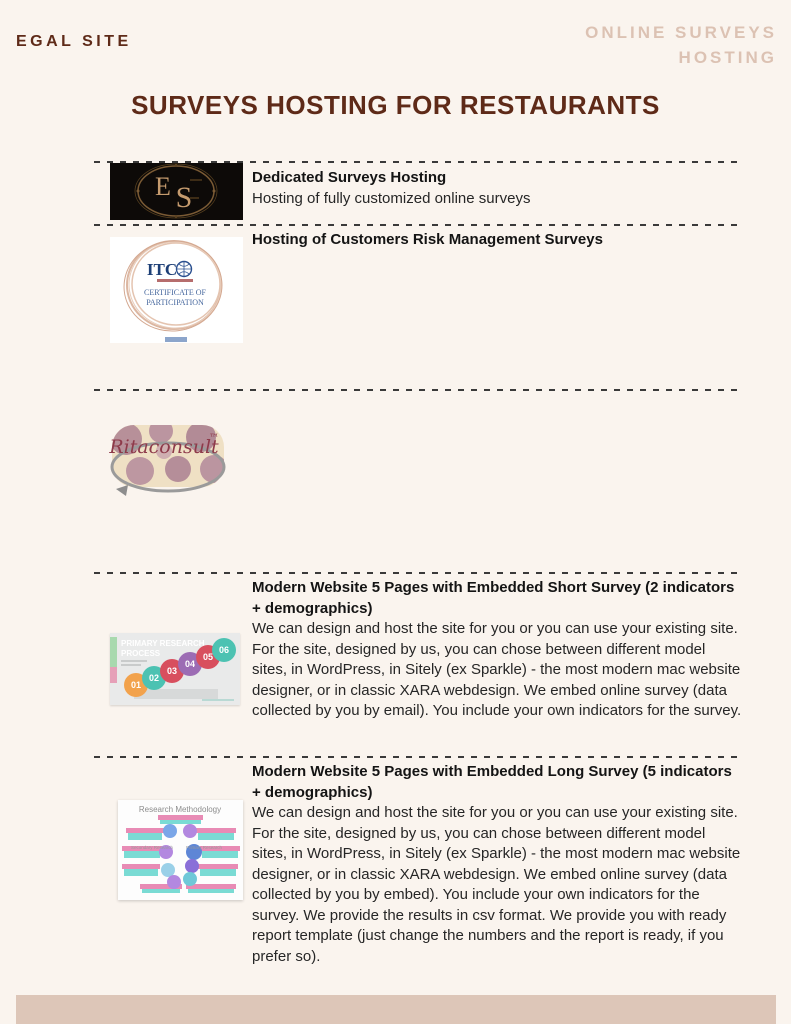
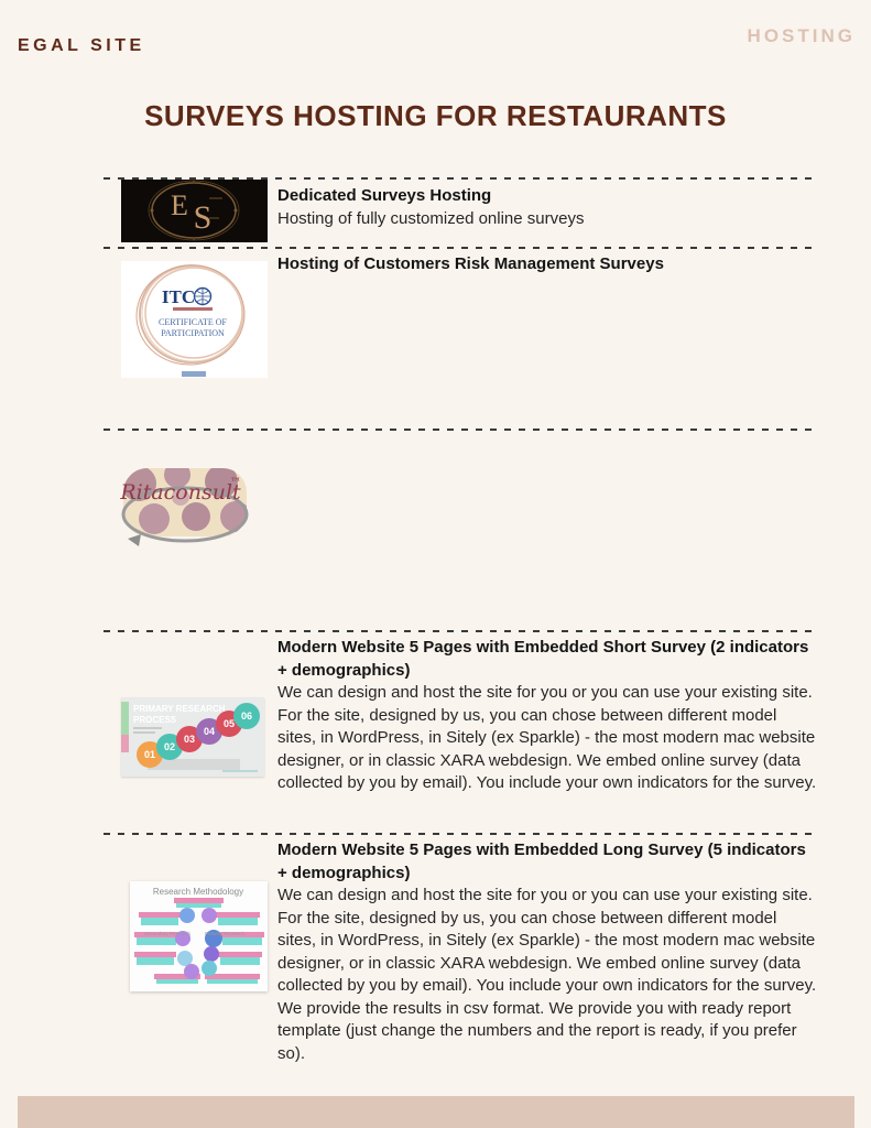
  EGAL SITE
- ONLINE SURVEYS
  HOSTING
  SURVEYS HOSTING FOR RESTAURANTS
  E
  S
  Dedicated Surveys Hosting
  Hosting of fully customized online surveys
  ITC
  CERTIFICATE OF
  PARTICIPATION
  Hosting of Customers Risk Management Surveys
  Ritaconsult
  ™
  PRIMARY RESEARCH
  01
  02
  03
  04
  05
  06
  Modern Website 5 Pages with Embedded Short Survey (2 indicators + demographics)
  We can design and host the site for you or you can use your existing site. For the site, designed by us, you can chose between different model sites, in WordPress, in Sitely (ex Sparkle) - the most modern mac website designer, or in classic XARA webdesign. We embed online survey (data collected by you by email). You include your own indicators for the survey.
  Research Methodology
  Modern Website 5 Pages with Embedded Long Survey (5 indicators + demographics)
- We can design and host the site for you or you can use your existing site. For the site, designed by us, you can chose between different model sites, in WordPress, in Sitely (ex Sparkle) - the most modern mac website designer, or in classic XARA webdesign. We embed online survey (data collected by you by embed). You include your own indicators for the survey. We provide the results in csv format. We provide you with ready report template (just change the numbers and the report is ready, if you prefer so).
+ We can design and host the site for you or you can use your existing site. For the site, designed by us, you can chose between different model sites, in WordPress, in Sitely (ex Sparkle) - the most modern mac website designer, or in classic XARA webdesign. We embed online survey (data collected by you by email). You include your own indicators for the survey. We provide the results in csv format. We provide you with ready report template (just change the numbers and the report is ready, if you prefer so).
